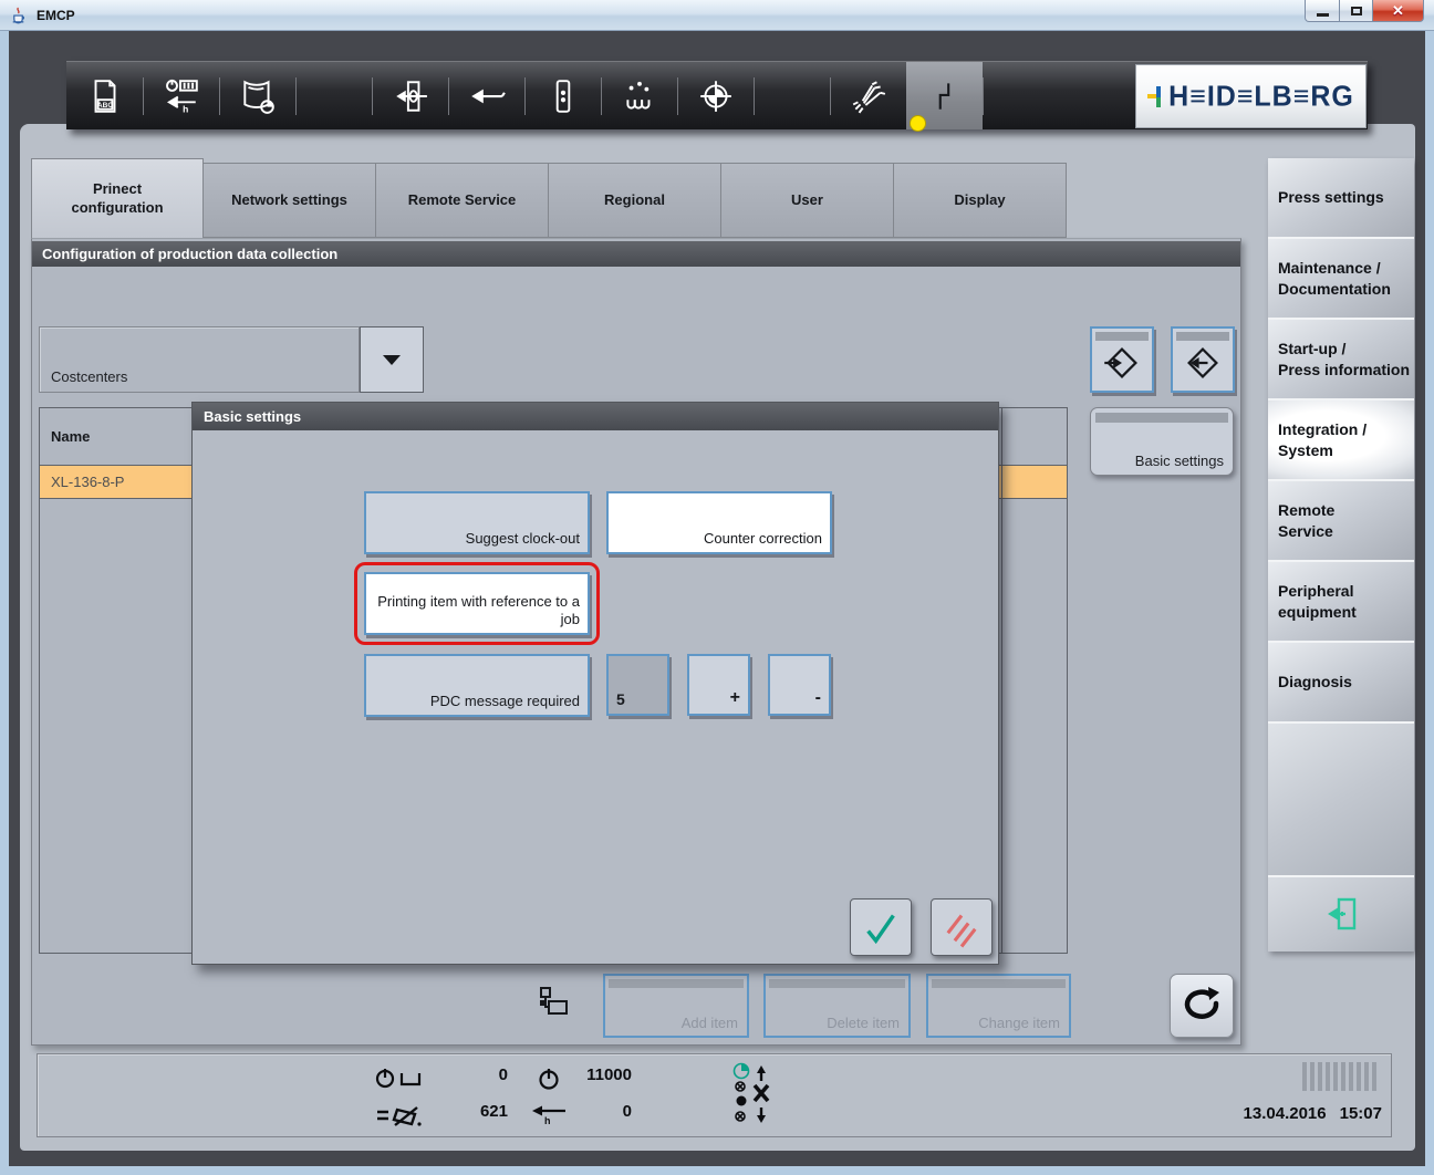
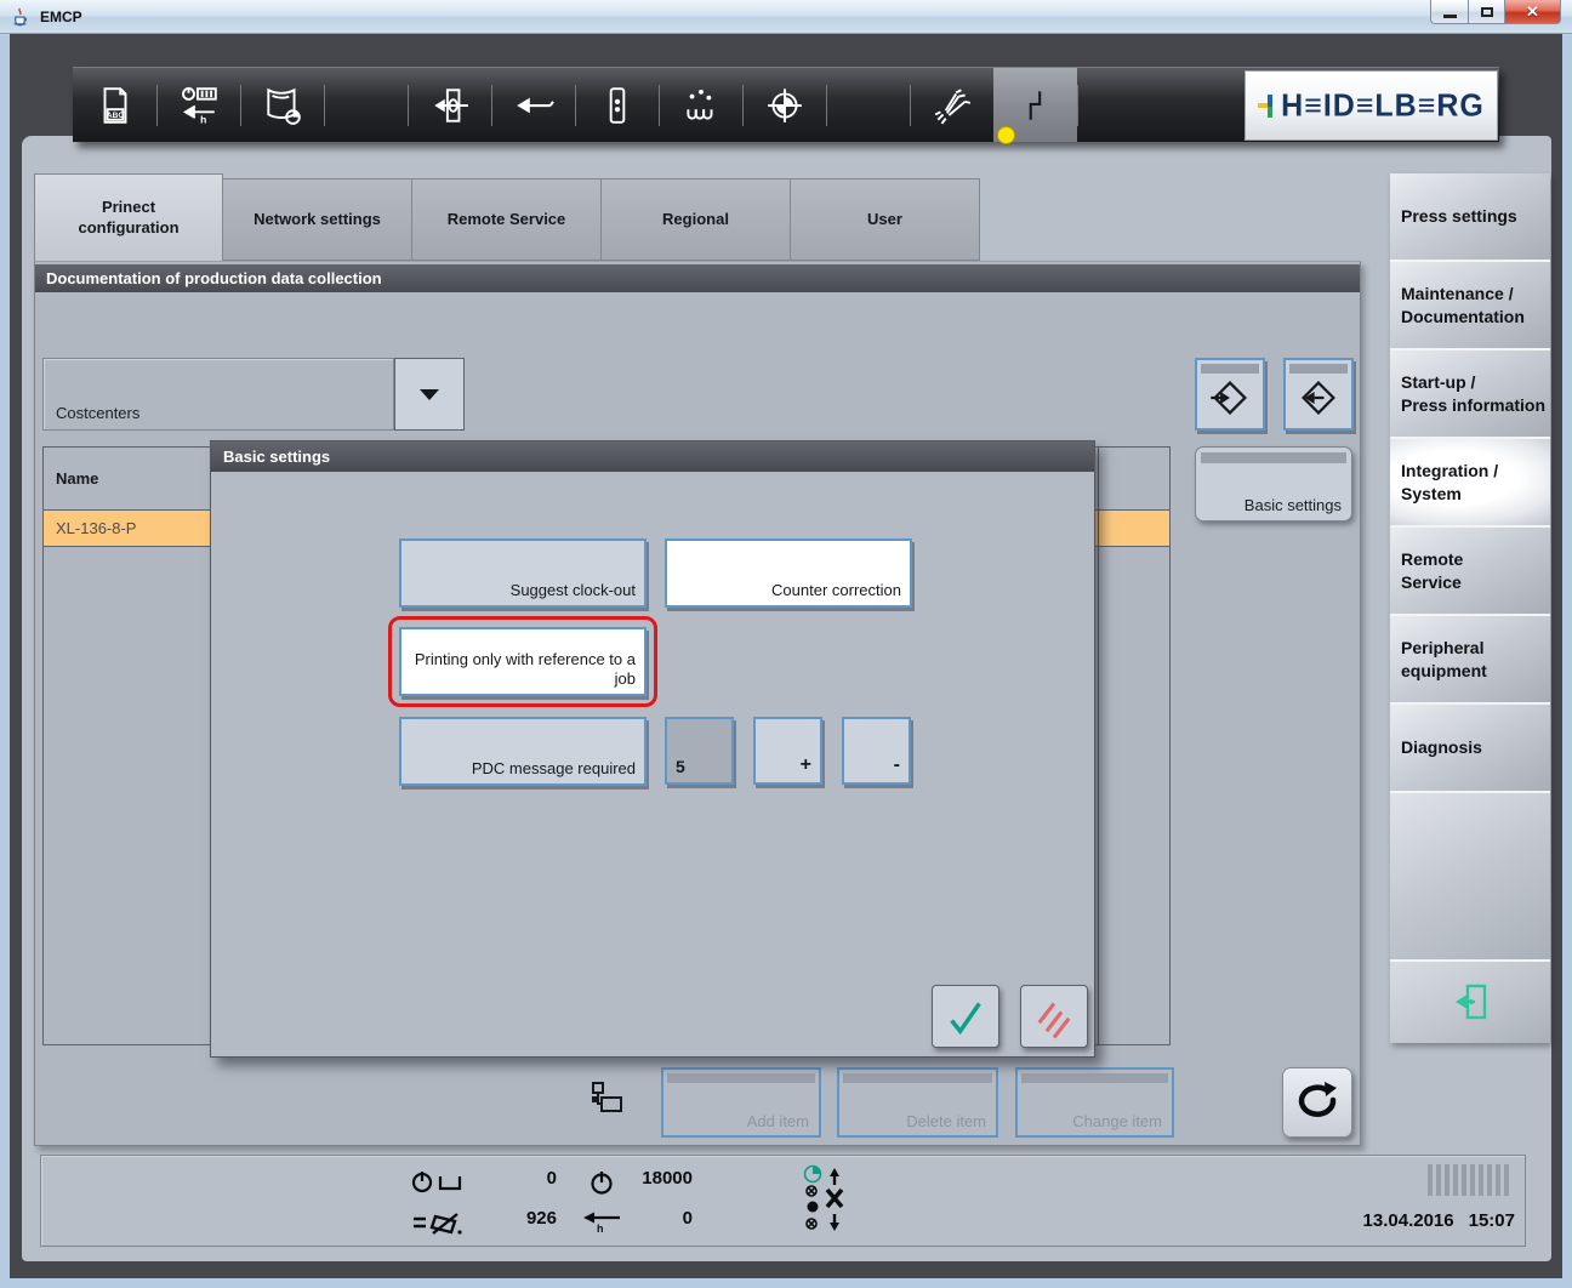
  EMCP
  ✕
  h
  H≡ID≡LB≡RG
  Prinect
  configuration
  Network settings
  Remote Service
  Regional
  User
- Display
- Configuration of production data collection
+ Documentation of production data collection
  Costcenters
  Name
  XL-136-8-P
  Basic settings
  Basic settings
  Suggest clock-out
  Counter correction
- Printing item with reference to a job
+ Printing only with reference to a job
  PDC message required
  5
  +
  -
  Add item
  Delete item
  Change item
  0
- 11000
+ 18000
- 621
+ 926
  h
  0
  13.04.2016 15:07
  Press settings
  Maintenance /
  Documentation
  Start-up /
  Press information
  Integration /
  System
  Remote
  Service
  Peripheral
  equipment
  Diagnosis
